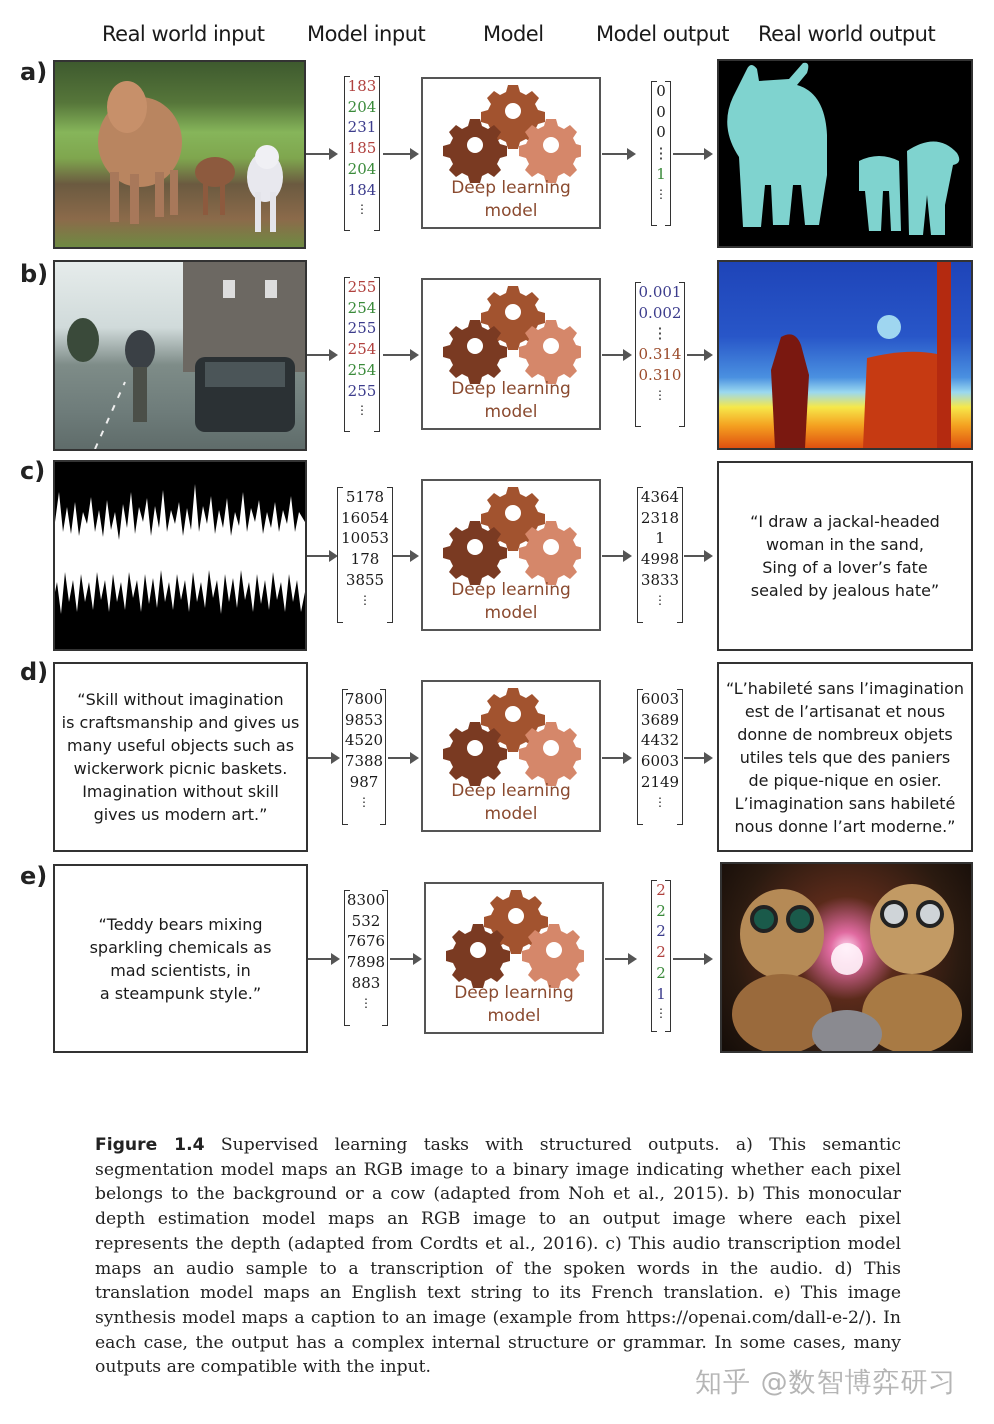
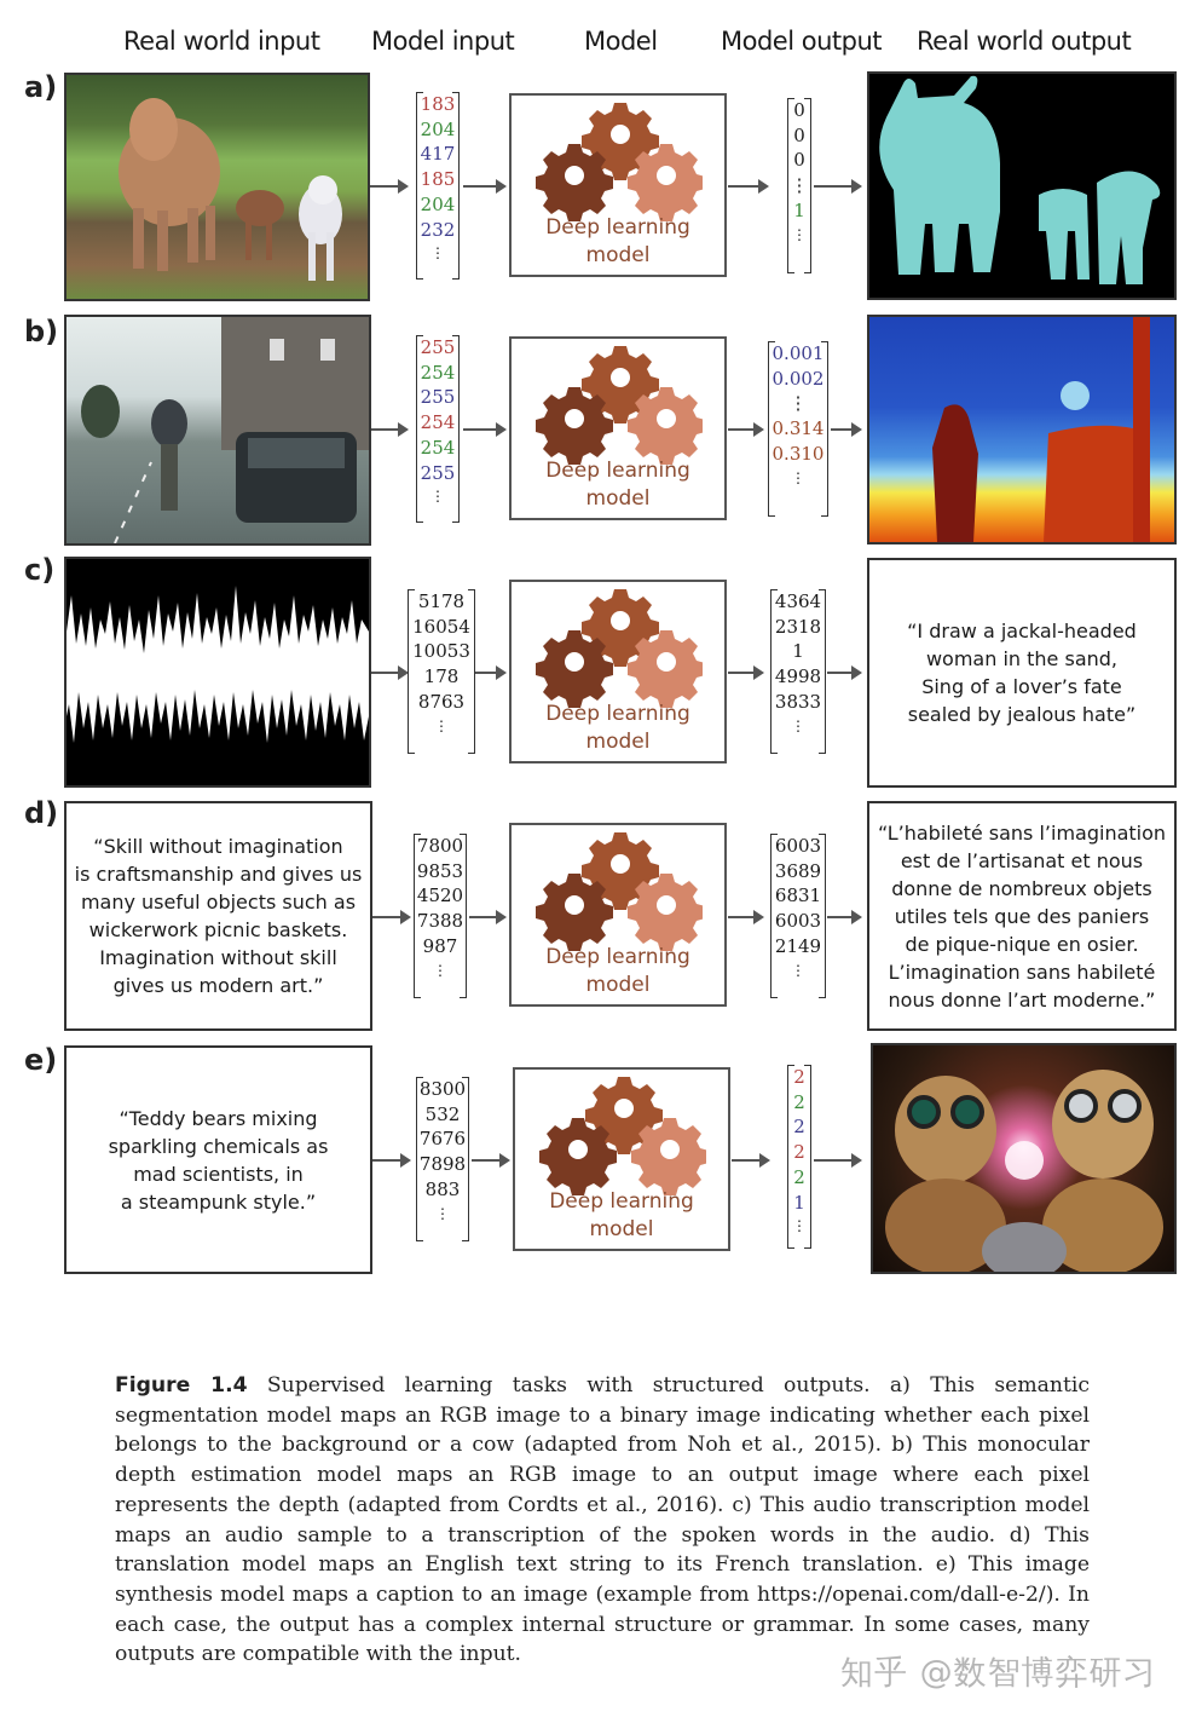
  Real world input
  Model input
  Model
  Model output
  Real world output
  a)
  b)
  c)
  d)
  e)
  183
  204
- 231
+ 417
  185
  204
- 184
+ 232
  ⋮
  Deep learning
  model
  0
  0
  0
  ⋮
  1
  ⋮
  255
  254
  255
  254
  254
  255
  ⋮
  Deep learning
  model
  0.001
  0.002
  ⋮
  0.314
  0.310
  ⋮
  5178
  16054
  10053
  178
- 3855
+ 8763
  ⋮
  Deep learning
  model
  4364
  2318
  1
  4998
  3833
  ⋮
  “I draw a jackal-headed
  woman in the sand,
  Sing of a lover’s fate
  sealed by jealous hate”
  “Skill without imagination
  is craftsmanship and gives us
  many useful objects such as
  wickerwork picnic baskets.
  Imagination without skill
  gives us modern art.”
  7800
  9853
  4520
  7388
  987
  ⋮
  Deep learning
  model
  6003
  3689
- 4432
+ 6831
  6003
  2149
  ⋮
  “L’habileté sans l’imagination
  est de l’artisanat et nous
  donne de nombreux objets
  utiles tels que des paniers
  de pique-nique en osier.
  L’imagination sans habileté
  nous donne l’art moderne.”
  “Teddy bears mixing
  sparkling chemicals as
  mad scientists, in
  a steampunk style.”
  8300
  532
  7676
  7898
  883
  ⋮
  Deep learning
  model
  2
  2
  2
  2
  2
  1
  ⋮
  Figure 1.4 Supervised learning tasks with structured outputs. a) This semantic segmentation model maps an RGB image to a binary image indicating whether each pixel belongs to the background or a cow (adapted from Noh et al., 2015). b) This monocular depth estimation model maps an RGB image to an output image where each pixel represents the depth (adapted from Cordts et al., 2016). c) This audio transcription model maps an audio sample to a transcription of the spoken words in the audio. d) This translation model maps an English text string to its French translation. e) This image synthesis model maps a caption to an image (example from https://openai.com/dall-e-2/). In each case, the output has a complex internal structure or grammar. In some cases, many outputs are compatible with the input.
  知乎 @数智博弈研习
